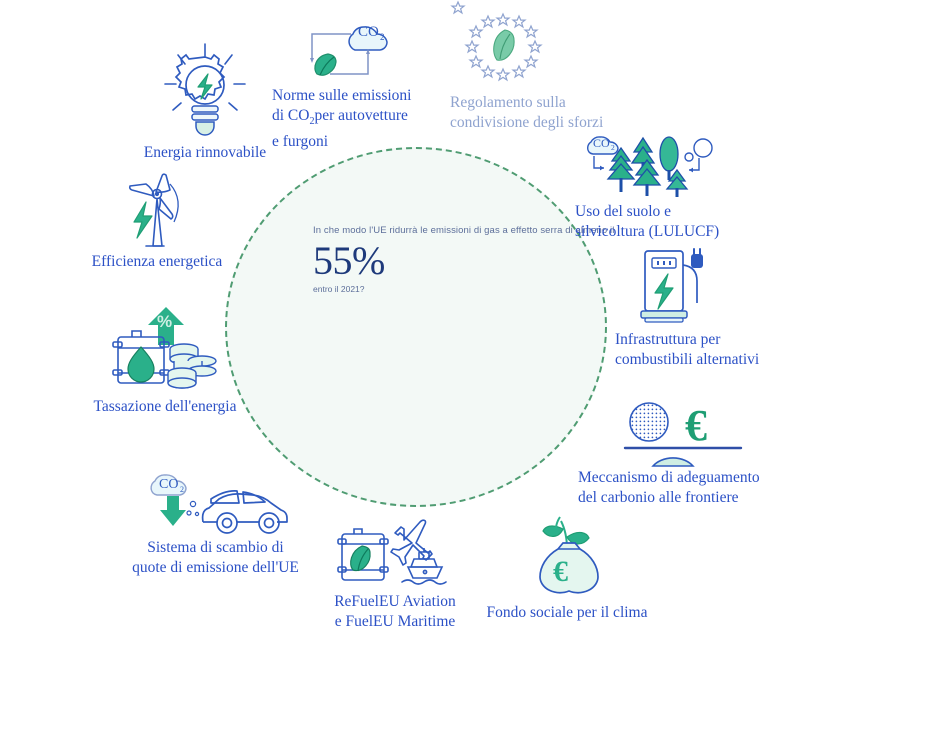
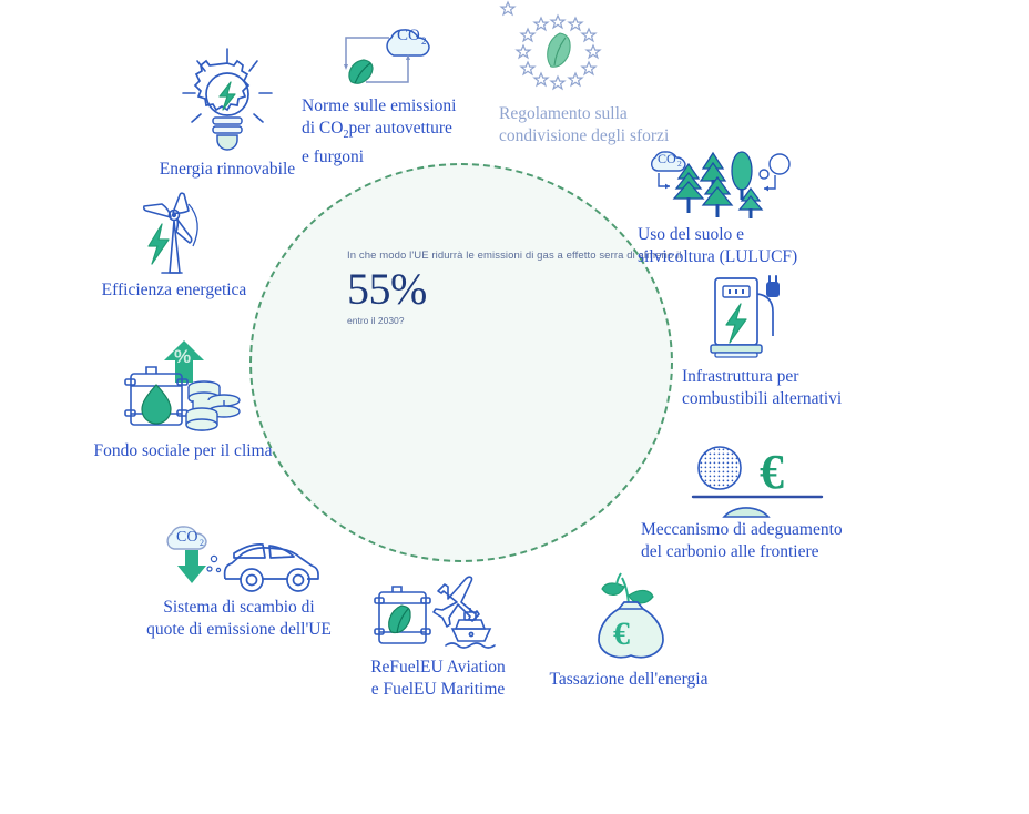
  In che modo l'UE ridurrà le emissioni di gas a effetto serra di al
  55%
- entro il 2021?
+ entro il 2030?
  Energia rinnovabile
  CO
  2
  Norme sulle emissioni
  di CO2per autovetture
  e furgoni
  Regolamento sulla
  condivisione degli sforzi
  CO
  2
  Uso del suolo e
  silvicoltura (LULUCF)
  Infrastruttura per
  combustibili alternativi
  €
  Meccanismo di adeguamento
  del carbonio alle frontiere
  €
- Fondo sociale per il clima
+ Tassazione dell'energia
  ReFuelEU Aviation
  e FuelEU Maritime
  CO
  2
  Sistema di scambio di
  quote di emissione dell'UE
  %
- Tassazione dell'energia
+ Fondo sociale per il clima
  Efficienza energetica
